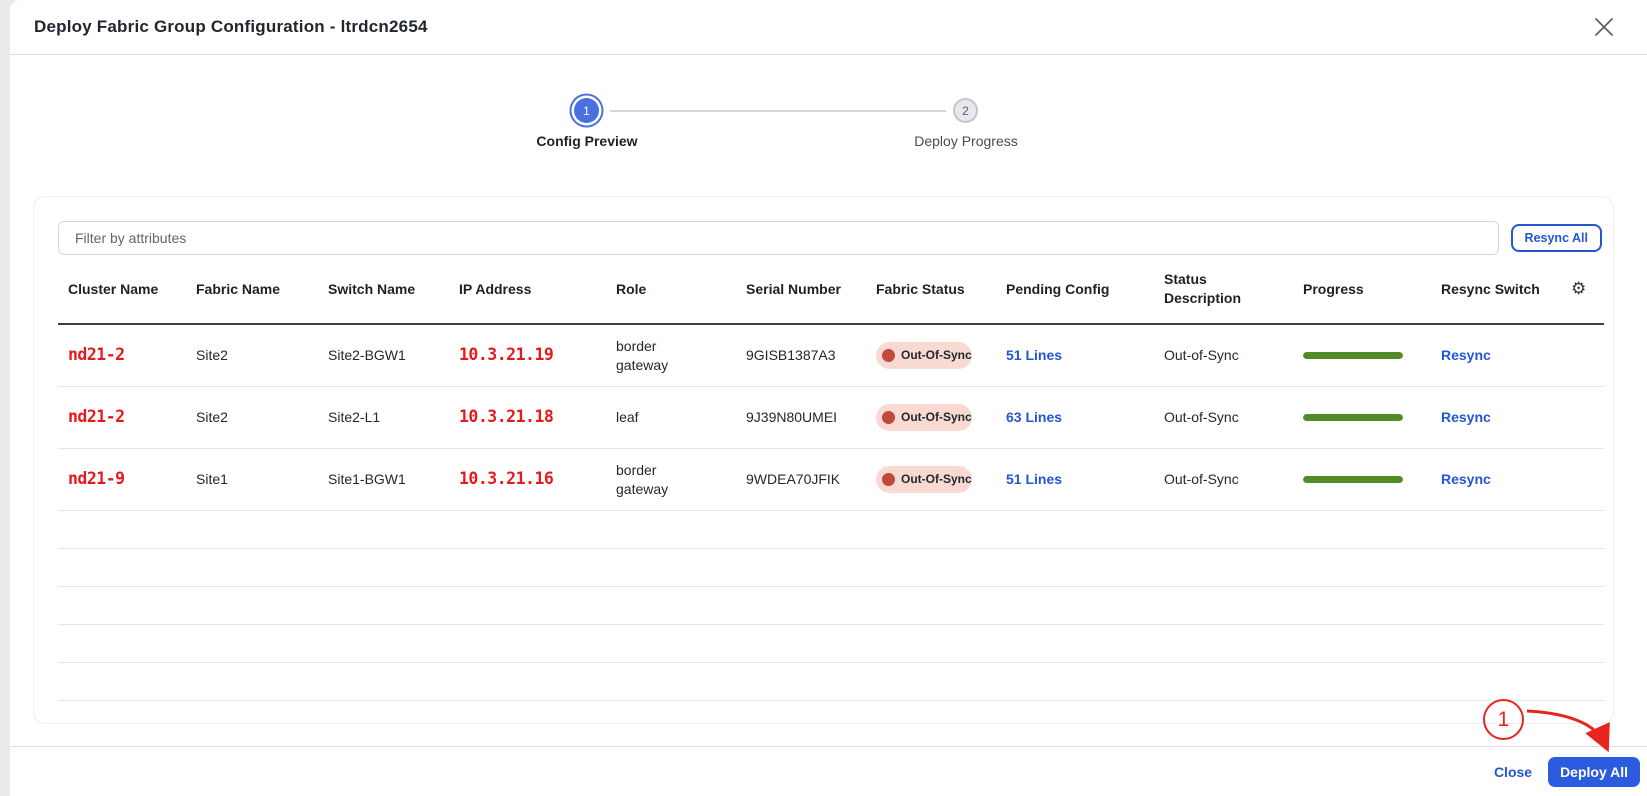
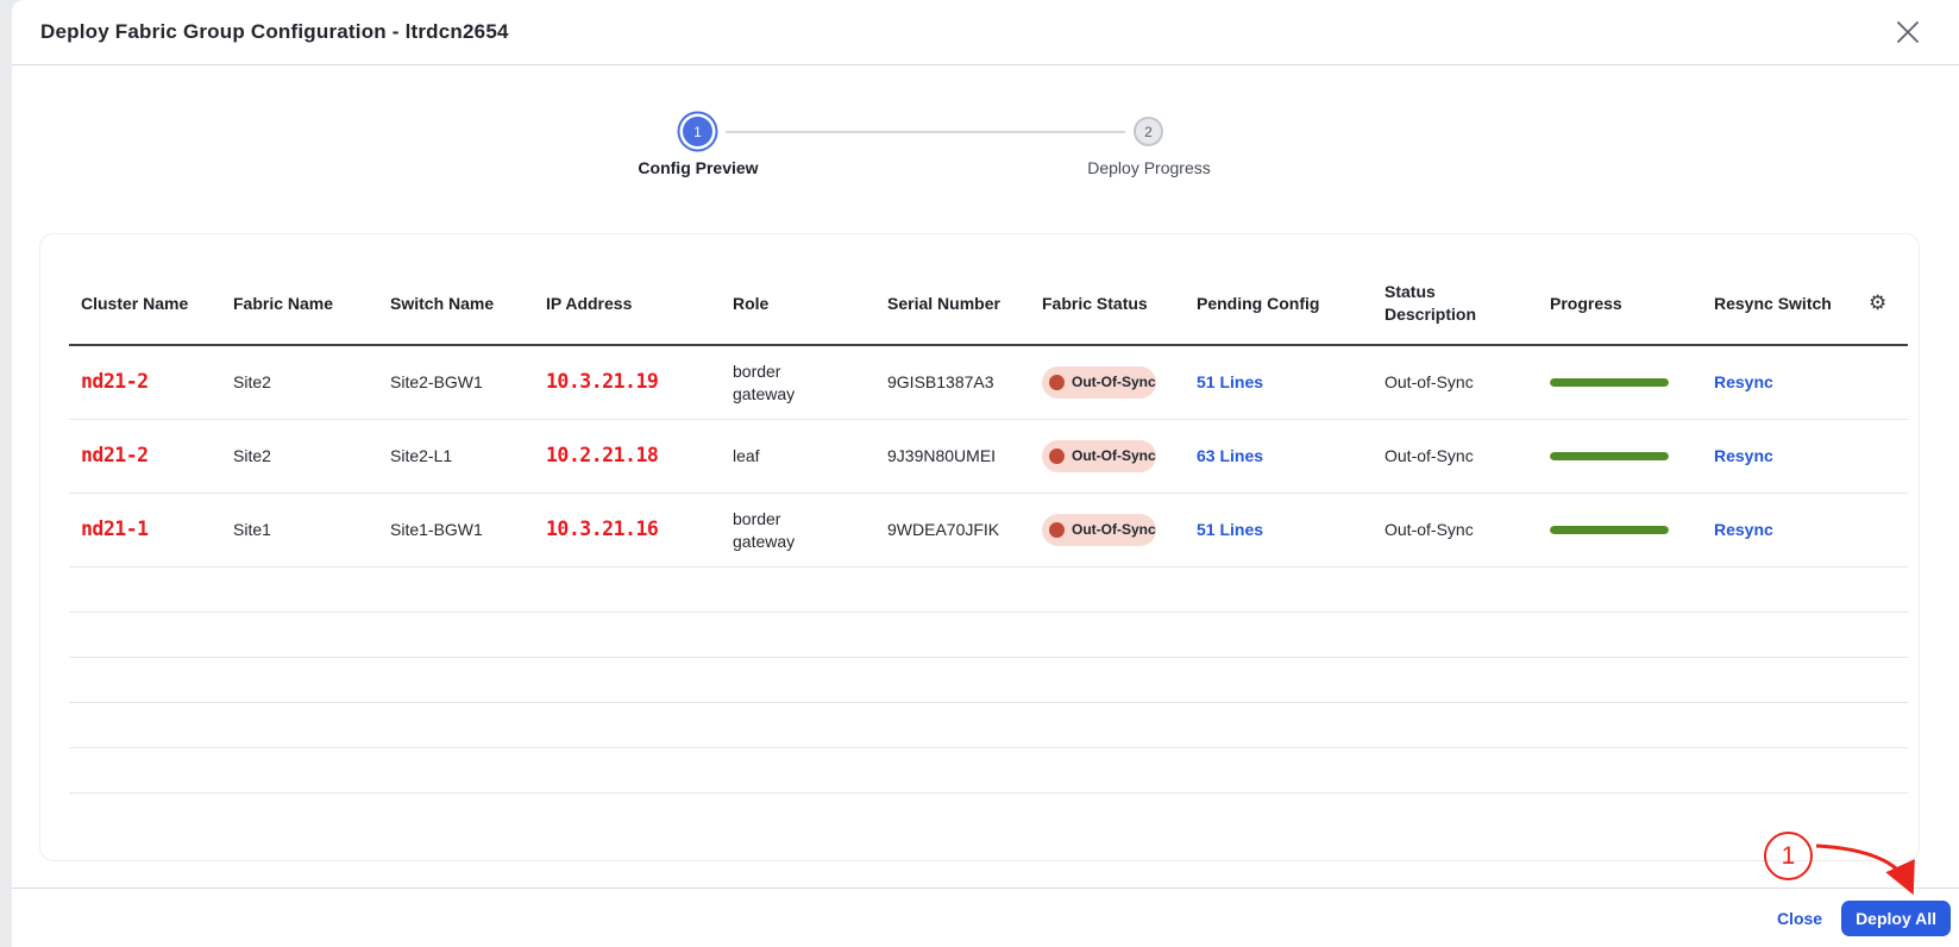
  Deploy Fabric Group Configuration - ltrdcn2654
  1
  2
  Config Preview
  Deploy Progress
- Filter by attributes
- Resync All
  Cluster Name
  Fabric Name
  Switch Name
  IP Address
  Role
  Serial Number
  Fabric Status
  Pending Config
  Status Description
  Progress
  Resync Switch
  ⚙
  nd21-2
  Site2
  Site2-BGW1
  10.3.21.19
  border gateway
  9GISB1387A3
  Out-Of-Sync
  51 Lines
  Out-of-Sync
  Resync
  nd21-2
  Site2
  Site2-L1
- 10.3.21.18
+ 10.2.21.18
  leaf
  9J39N80UMEI
  Out-Of-Sync
  63 Lines
  Out-of-Sync
  Resync
- nd21-9
+ nd21-1
  Site1
  Site1-BGW1
  10.3.21.16
  border gateway
  9WDEA70JFIK
  Out-Of-Sync
  51 Lines
  Out-of-Sync
  Resync
  Close
  Deploy All
  1
